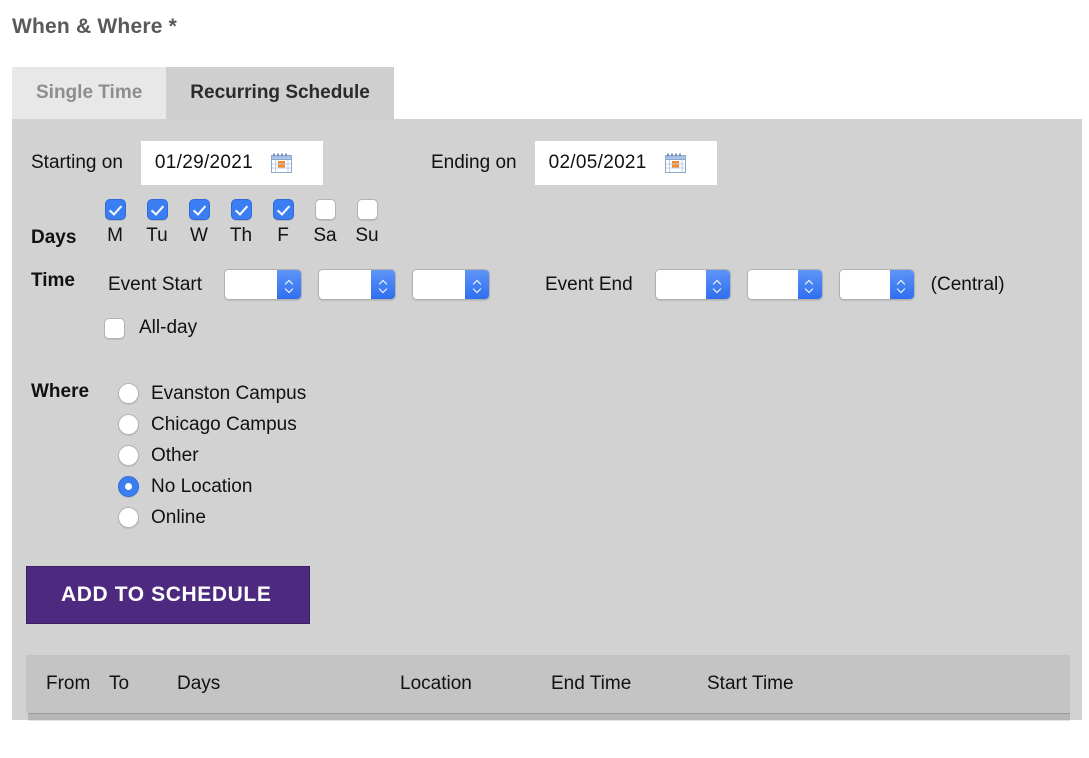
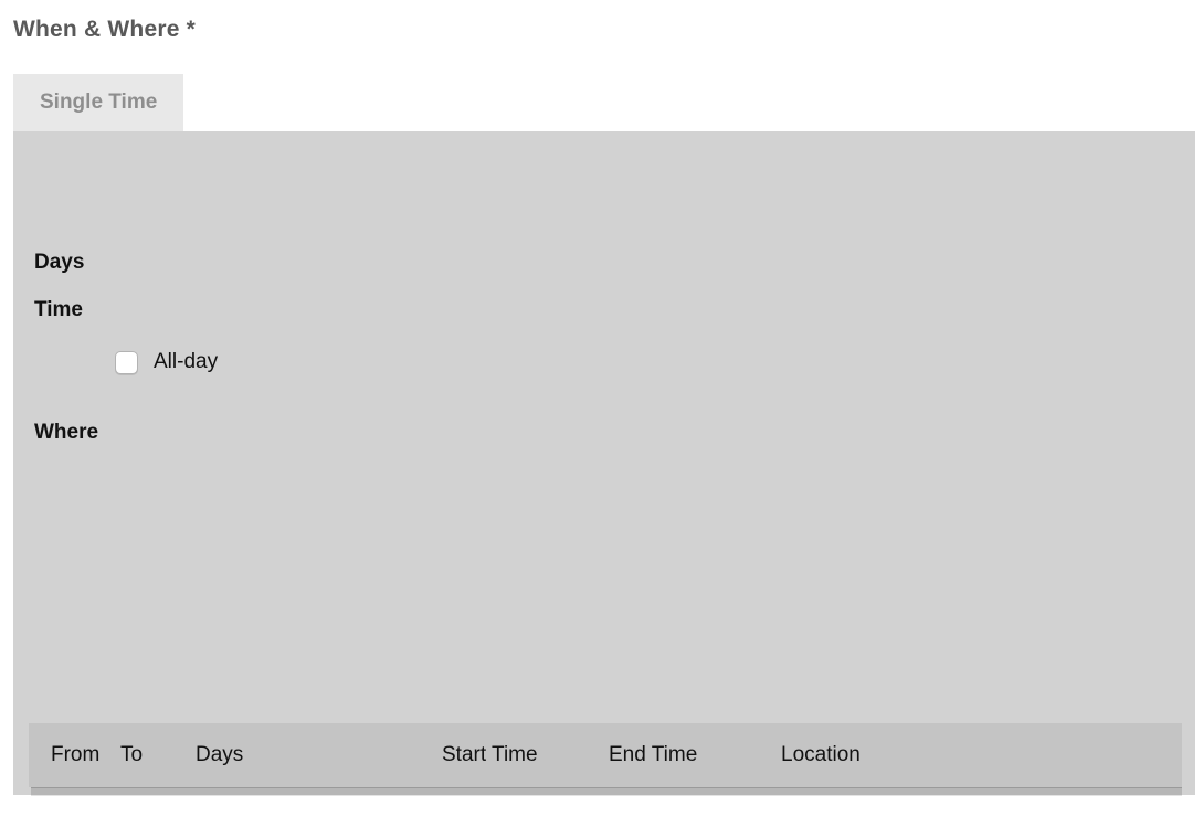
  When & Where *
  Single Time
- Recurring Schedule
- Starting on
- 01/29/2021
- Ending on
- 02/05/2021
  Days
- M
- Tu
- W
- Th
- F
- Sa
- Su
  Time
- Event Start
- Event End
- (Central)
  All-day
  Where
- Evanston Campus
- Chicago Campus
- Other
- No Location
- Online
- ADD TO SCHEDULE
  From
  To
  Days
- Location
+ Start Time
  End Time
- Start Time
+ Location
